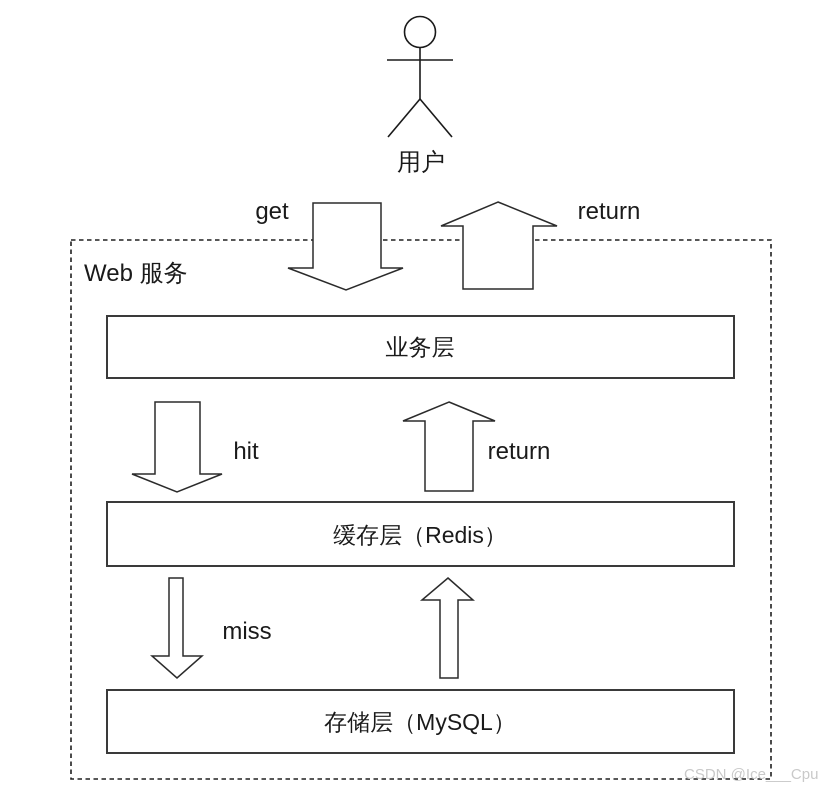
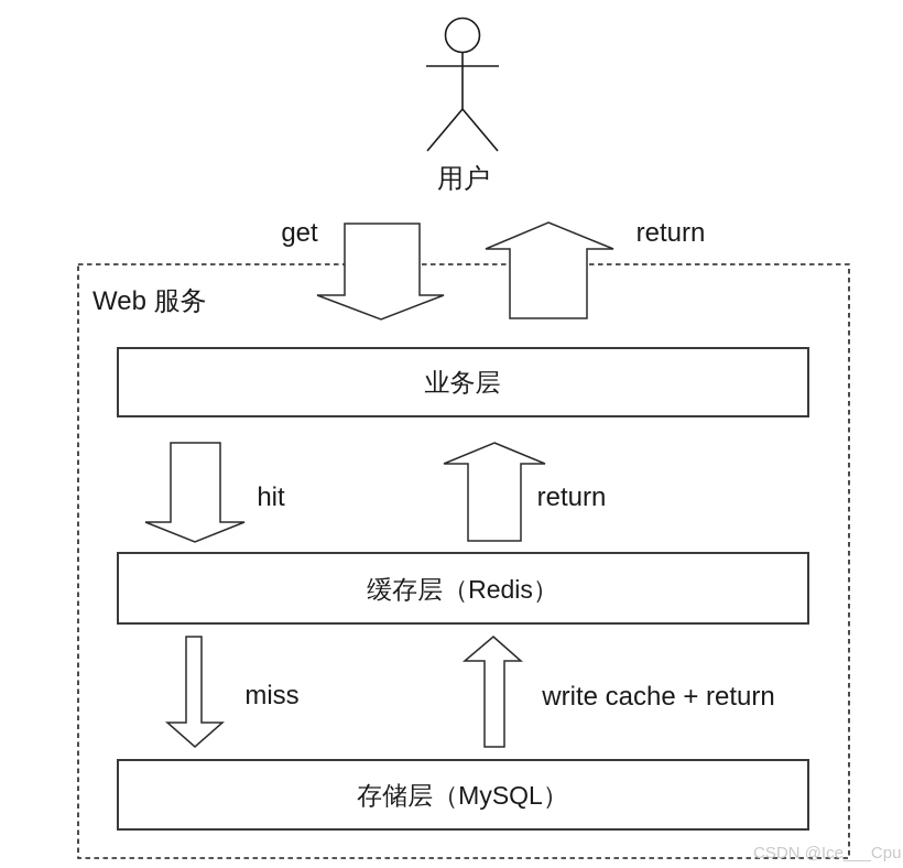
  用户
  get
  return
  Web 服务
  业务层
  hit
  return
  缓存层（Redis）
  miss
+ write cache + return
  存储层（MySQL）
  CSDN @Ice___Cpu
